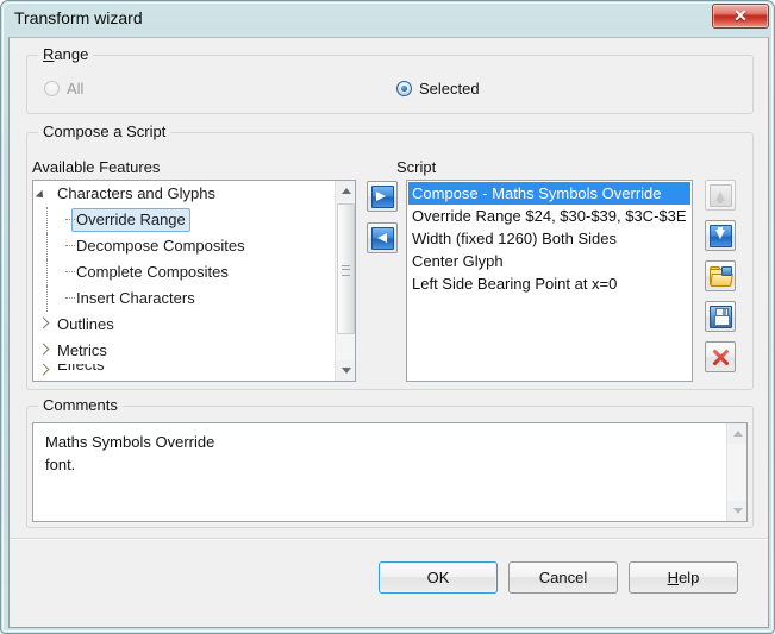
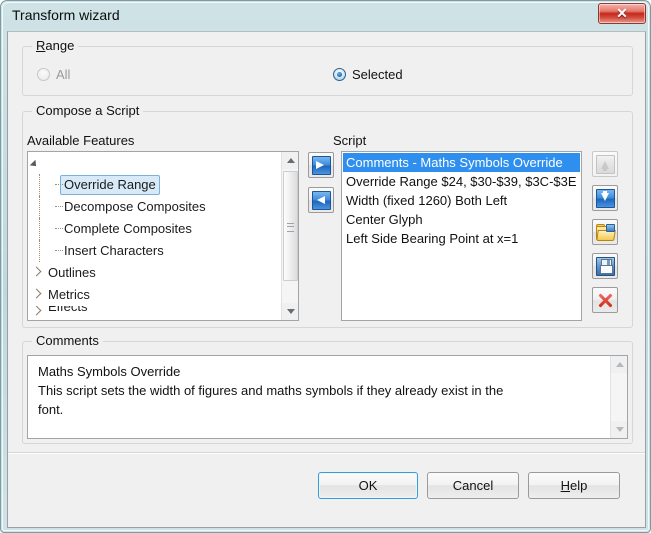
  Transform wizard
  ✕
  Range
  All
  Selected
  Compose a Script
  Available Features
  Script
- Characters and Glyphs
  Override Range
  Decompose Composites
  Complete Composites
  Insert Characters
  Outlines
  Metrics
  Effects
- Compose - Maths Symbols Override
+ Comments - Maths Symbols Override
  Override Range $24, $30-$39, $3C-$3E
- Width (fixed 1260) Both Sides
+ Width (fixed 1260) Both Left
  Center Glyph
- Left Side Bearing Point at x=0
+ Left Side Bearing Point at x=1
  Comments
  Maths Symbols Override
+ This script sets the width of figures and maths symbols if they already exist in the
  font.
  OK
  Cancel
  H
  elp
